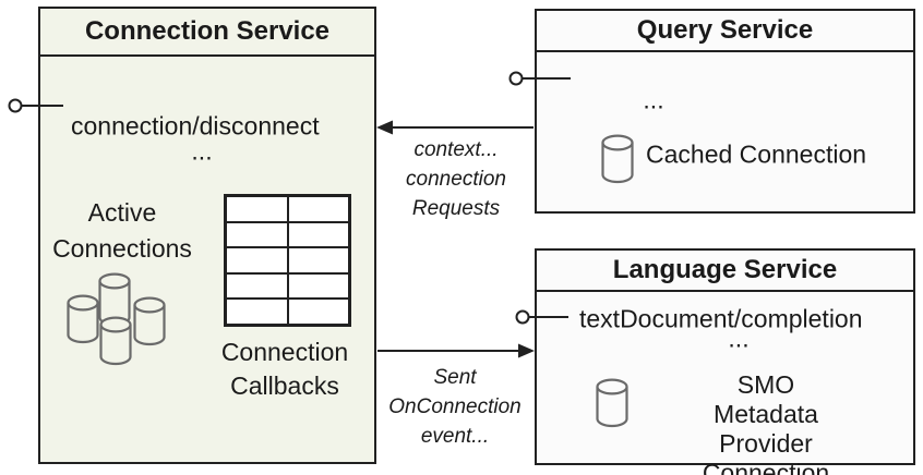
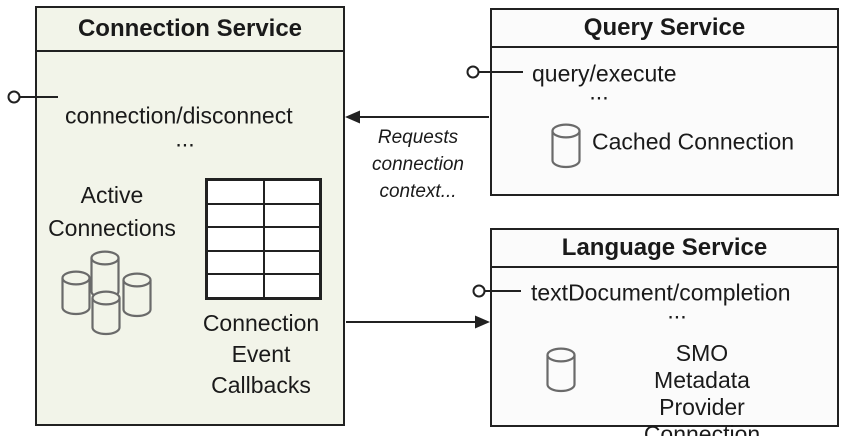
  Connection Service
  connection/disconnect
  ...
  Active
  Connections
  Connection
+ Event
  Callbacks
  Query Service
+ query/execute
  ...
  Cached Connection
  Language Service
  textDocument/completion
  ...
  SMO Metadata
  Provider Connection
- context...
+ Requests
  connection
- Requests
+ context...
- Sent
- OnConnection
- event...
